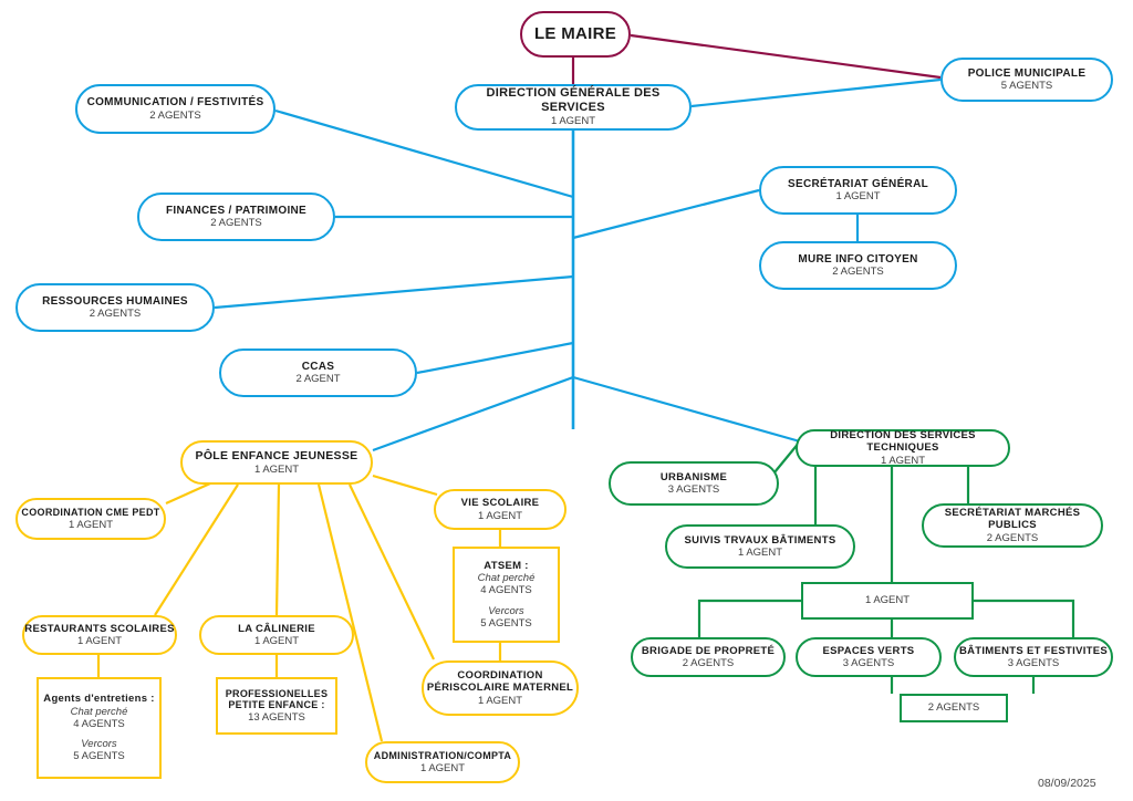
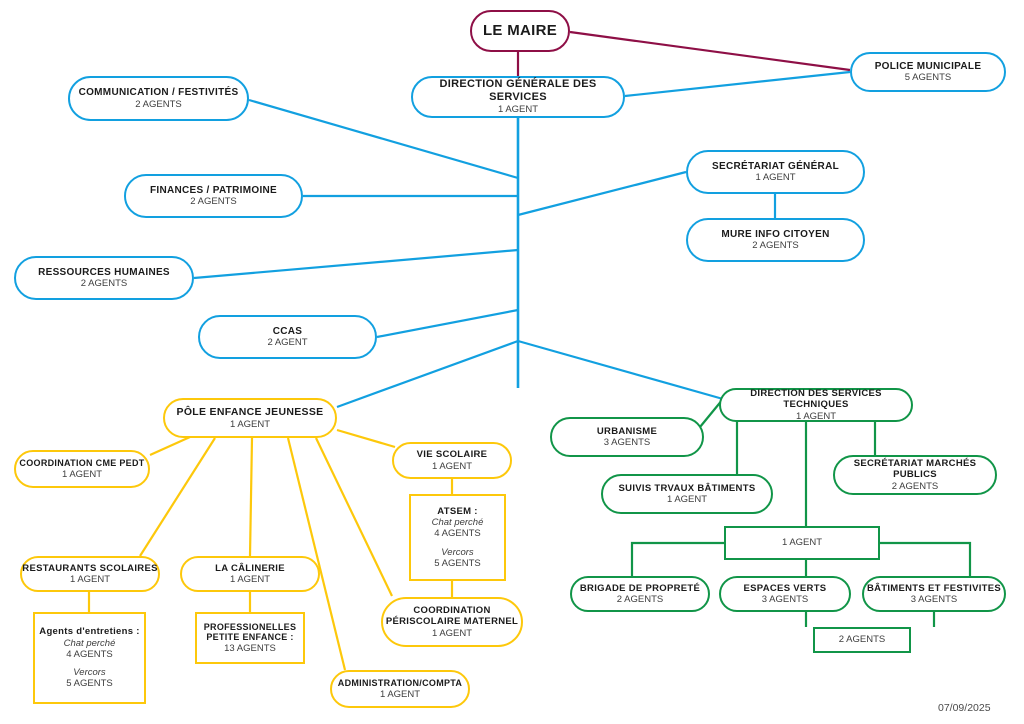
  LE MAIRE
  DIRECTION GÉNÉRALE DES SERVICES
  1 AGENT
  POLICE MUNICIPALE
  5 AGENTS
  COMMUNICATION / FESTIVITÉS
  2 AGENTS
  FINANCES / PATRIMOINE
  2 AGENTS
  RESSOURCES HUMAINES
  2 AGENTS
  CCAS
  2 AGENT
  SECRÉTARIAT GÉNÉRAL
  1 AGENT
  MURE INFO CITOYEN
  2 AGENTS
  PÔLE ENFANCE JEUNESSE
  1 AGENT
  COORDINATION CME PEDT
  1 AGENT
  RESTAURANTS SCOLAIRES
  1 AGENT
  Agents d'entretiens :
  Chat perché
  4 AGENTS
  Vercors
  5 AGENTS
  LA CÂLINERIE
  1 AGENT
  PROFESSIONELLES
  PETITE ENFANCE :
  13 AGENTS
  ADMINISTRATION/COMPTA
  1 AGENT
  VIE SCOLAIRE
  1 AGENT
  ATSEM :
  Chat perché
  4 AGENTS
  Vercors
  5 AGENTS
  COORDINATION
  PÉRISCOLAIRE MATERNEL
  1 AGENT
  DIRECTION DES SERVICES TECHNIQUES
  1 AGENT
  URBANISME
  3 AGENTS
  SUIVIS TRVAUX BÂTIMENTS
  1 AGENT
  SECRÉTARIAT MARCHÉS PUBLICS
  2 AGENTS
  1 AGENT
  BRIGADE DE PROPRETÉ
  2 AGENTS
  ESPACES VERTS
  3 AGENTS
  BÂTIMENTS ET FESTIVITES
  3 AGENTS
  2 AGENTS
- 08/09/2025
+ 07/09/2025
